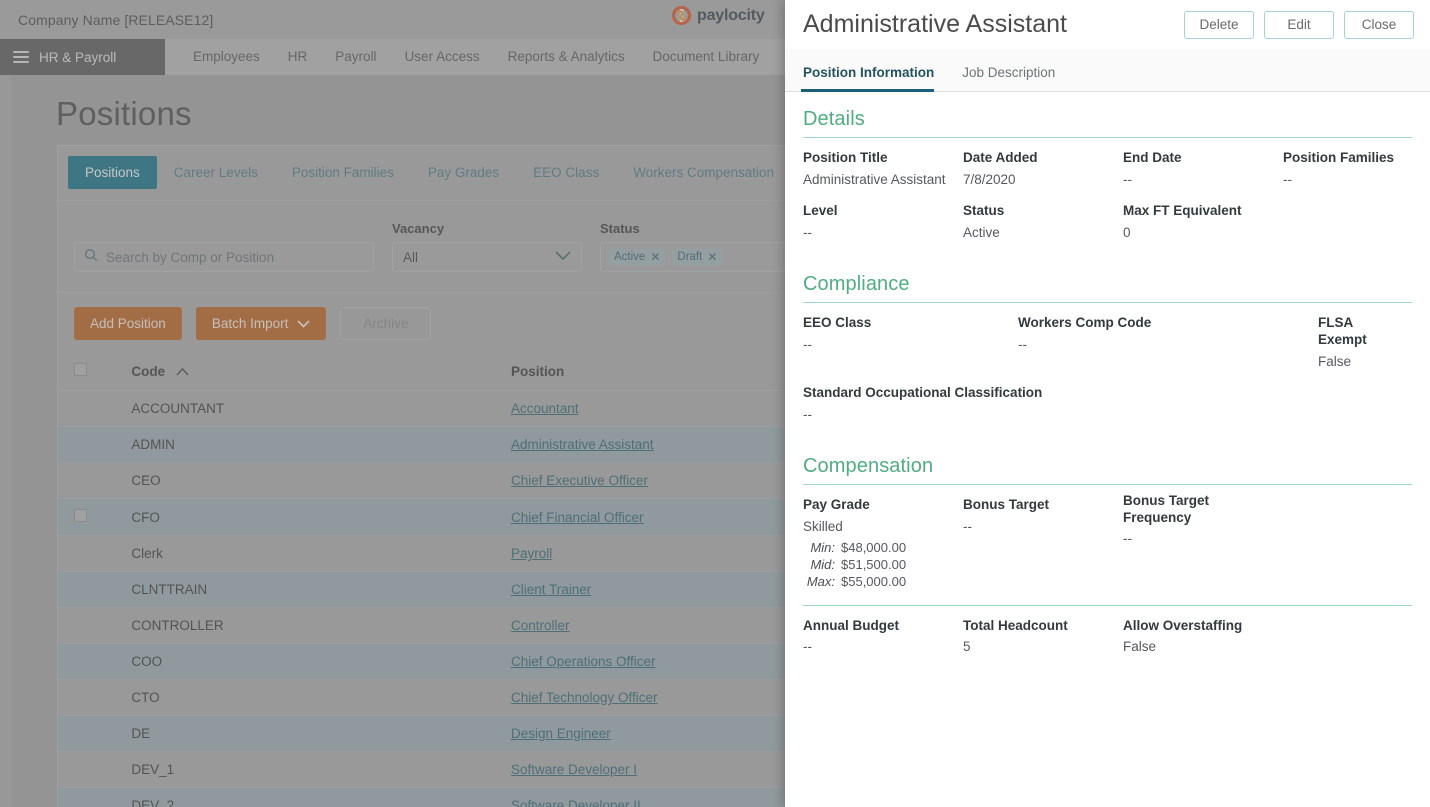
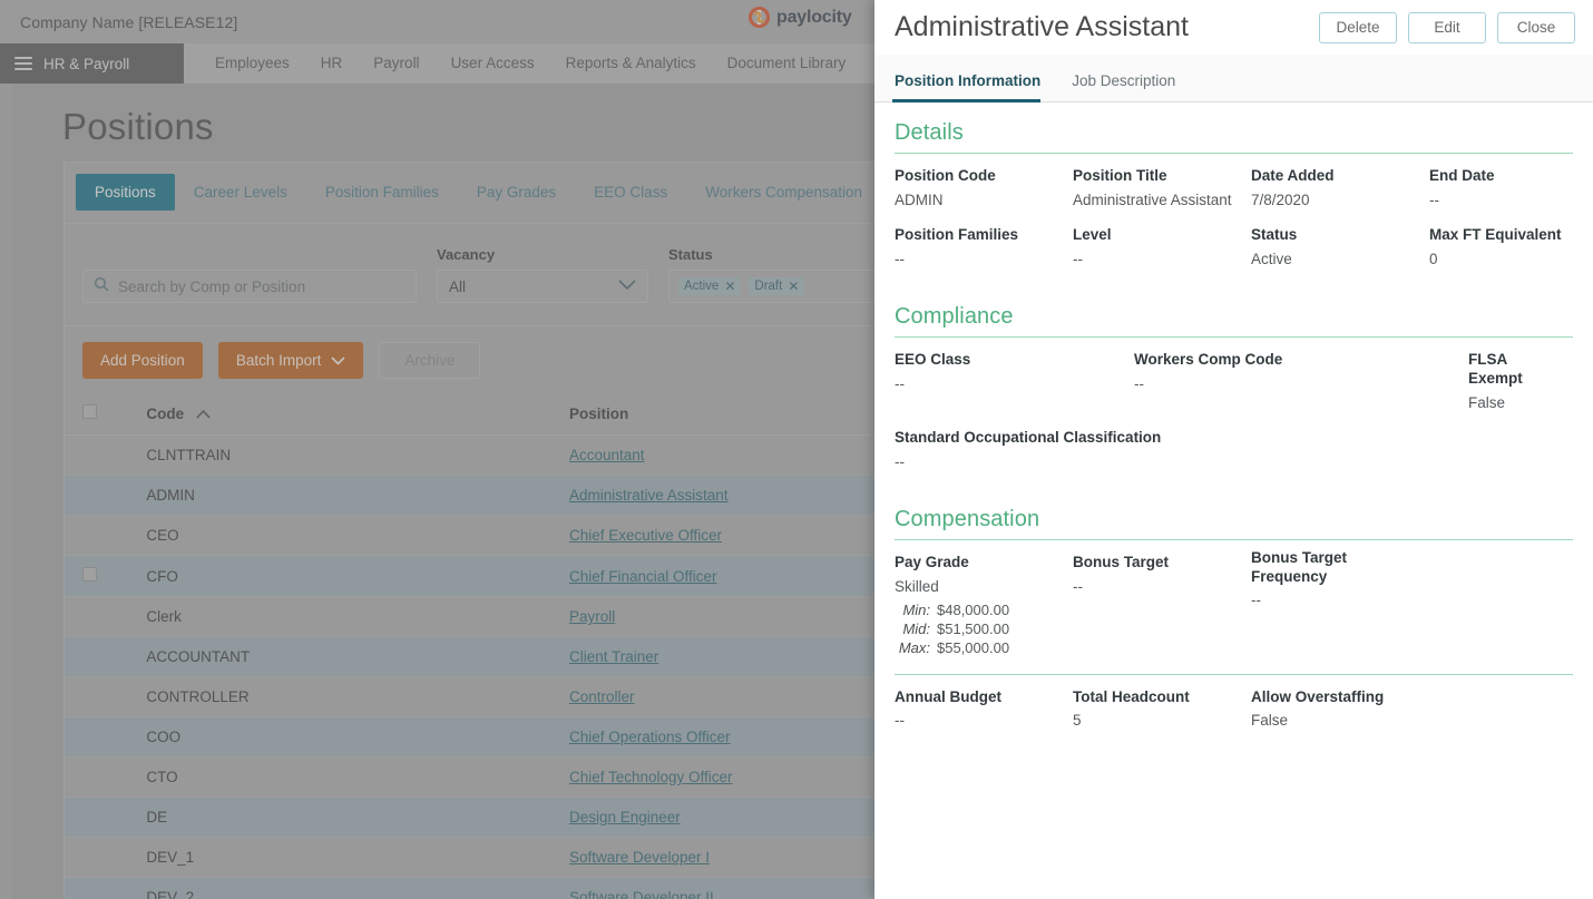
  Company Name [RELEASE12]
  paylocity
  HR & Payroll
  Employees
  HR
  Payroll
  User Access
  Reports & Analytics
  Document Library
  Positions
  Positions
  Career Levels
  Position Families
  Pay Grades
  EEO Class
  Workers Compensation
  Search by Comp or Position
  Vacancy
  All
  Status
  Active
  ✕
  Draft
  ✕
  Add Position
  Batch Import
- 	ACCOUNTANT	Accountant
+ 	CLNTTRAIN	Accountant
  	ADMIN	Administrative Assistant
  	CEO	Chief Executive Officer
  	CFO	Chief Financial Officer
  	Clerk	Payroll
- 	CLNTTRAIN	Client Trainer
+ 	ACCOUNTANT	Client Trainer
  	CONTROLLER	Controller
  	COO	Chief Operations Officer
  	CTO	Chief Technology Officer
  	DE	Design Engineer
  	DEV_1	Software Developer I
  	DEV_2	Software Developer II
  Administrative Assistant
  Delete
  Edit
  Close
  Position Information
  Job Description
  Details
+ Position Code
+ ADMIN
  Position Title
  Administrative Assistant
  Date Added
  7/8/2020
  End Date
  --
  Position Families
  --
  Level
  --
  Status
  Active
  Max FT Equivalent
  0
  Compliance
  EEO Class
  --
  Workers Comp Code
  --
  FLSA Exempt
  False
  Standard Occupational Classification
  --
  Compensation
  Pay Grade
  Skilled
  Min:
  $48,000.00
  Mid:
  $51,500.00
  Max:
  $55,000.00
  Bonus Target
  --
  Bonus Target Frequency
  --
  Annual Budget
  --
  Total Headcount
  5
  Allow Overstaffing
  False
